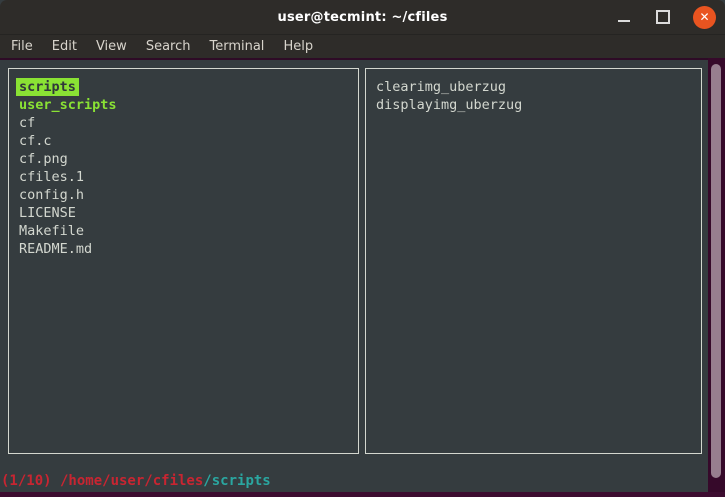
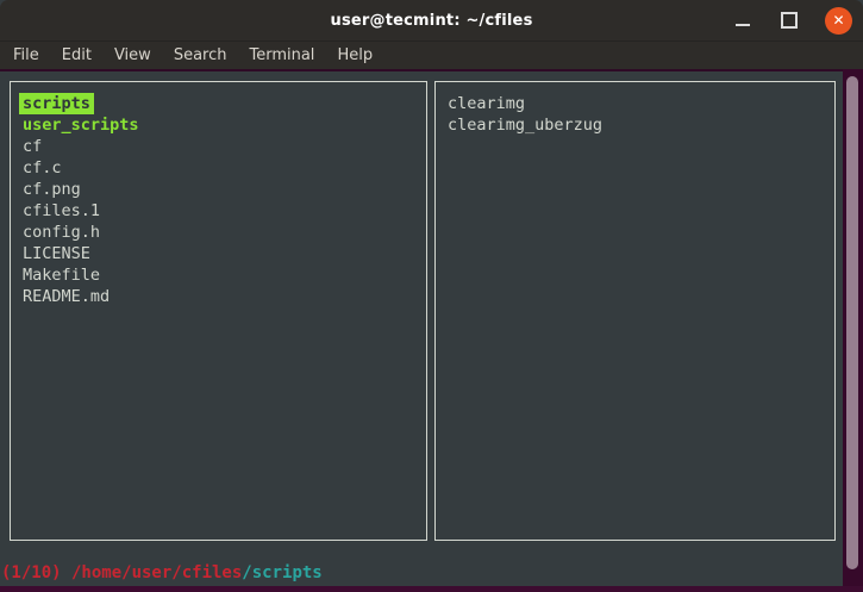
  user@tecmint: ~/cfiles
  ✕
  File
  Edit
  View
  Search
  Terminal
  Help
  scripts
  user_scripts
  cf
  cf.c
  cf.png
  cfiles.1
  config.h
  LICENSE
  Makefile
  README.md
+ clearimg
  clearimg_uberzug
- displayimg_uberzug
  (1/10) /home/user/cfiles/scripts
